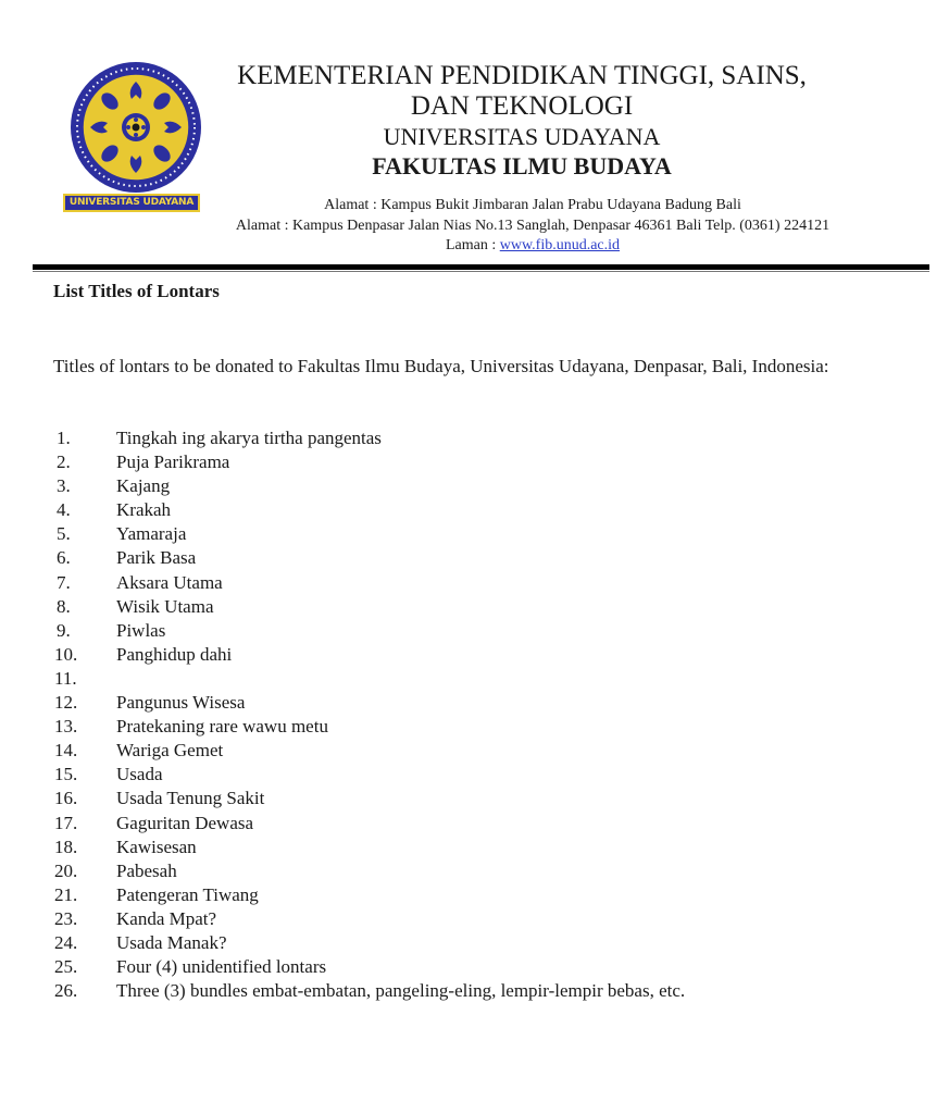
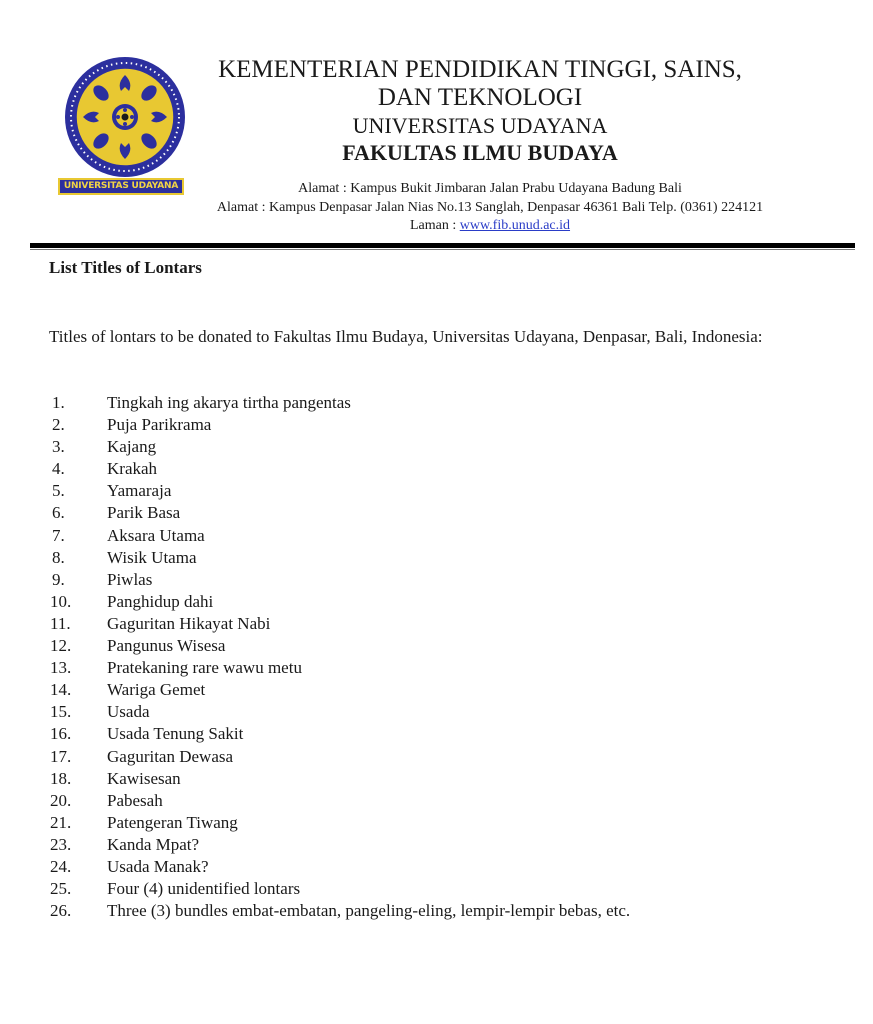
  UNIVERSITAS UDAYANA
  KEMENTERIAN PENDIDIKAN TINGGI, SAINS,
  DAN TEKNOLOGI
  UNIVERSITAS UDAYANA
  FAKULTAS ILMU BUDAYA
  Alamat : Kampus Bukit Jimbaran Jalan Prabu Udayana Badung Bali
  Alamat : Kampus Denpasar Jalan Nias No.13 Sanglah, Denpasar 46361 Bali Telp. (0361) 224121
  Laman : www.fib.unud.ac.id
  List Titles of Lontars
  Titles of lontars to be donated to Fakultas Ilmu Budaya, Universitas Udayana, Denpasar, Bali, Indonesia:
  1.
  Tingkah ing akarya tirtha pangentas
  2.
  Puja Parikrama
  3.
  Kajang
  4.
  Krakah
  5.
  Yamaraja
  6.
  Parik Basa
  7.
  Aksara Utama
  8.
  Wisik Utama
  9.
  Piwlas
  10.
  Panghidup dahi
  11.
+ Gaguritan Hikayat Nabi
  12.
  Pangunus Wisesa
  13.
  Pratekaning rare wawu metu
  14.
  Wariga Gemet
  15.
  Usada
  16.
  Usada Tenung Sakit
  17.
  Gaguritan Dewasa
  18.
  Kawisesan
  20.
  Pabesah
  21.
  Patengeran Tiwang
  23.
  Kanda Mpat?
  24.
  Usada Manak?
  25.
  Four (4) unidentified lontars
  26.
  Three (3) bundles embat-embatan, pangeling-eling, lempir-lempir bebas, etc.
